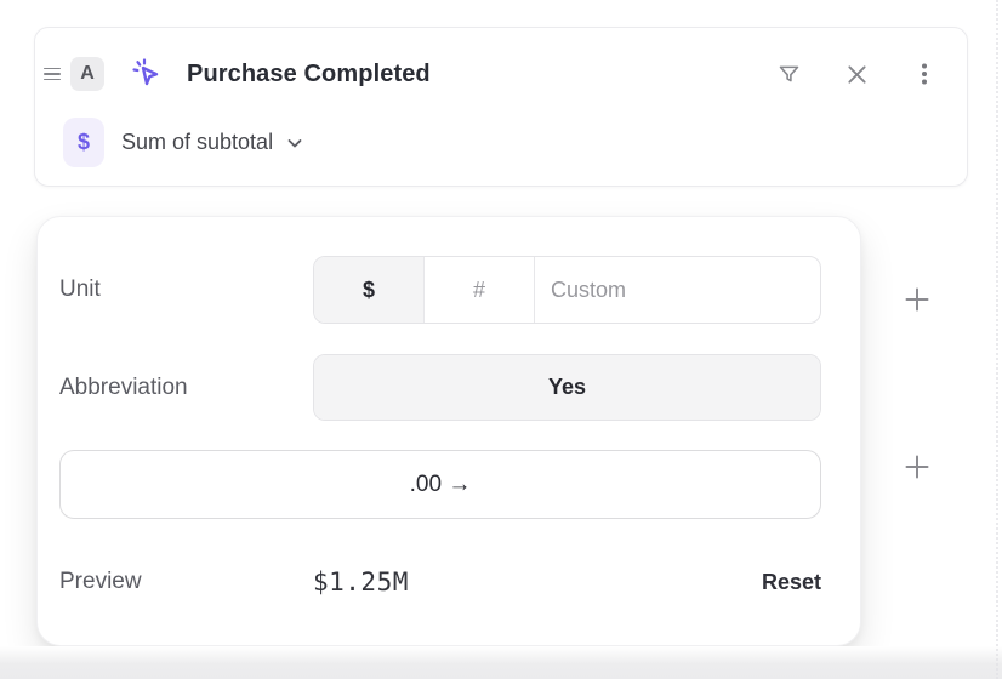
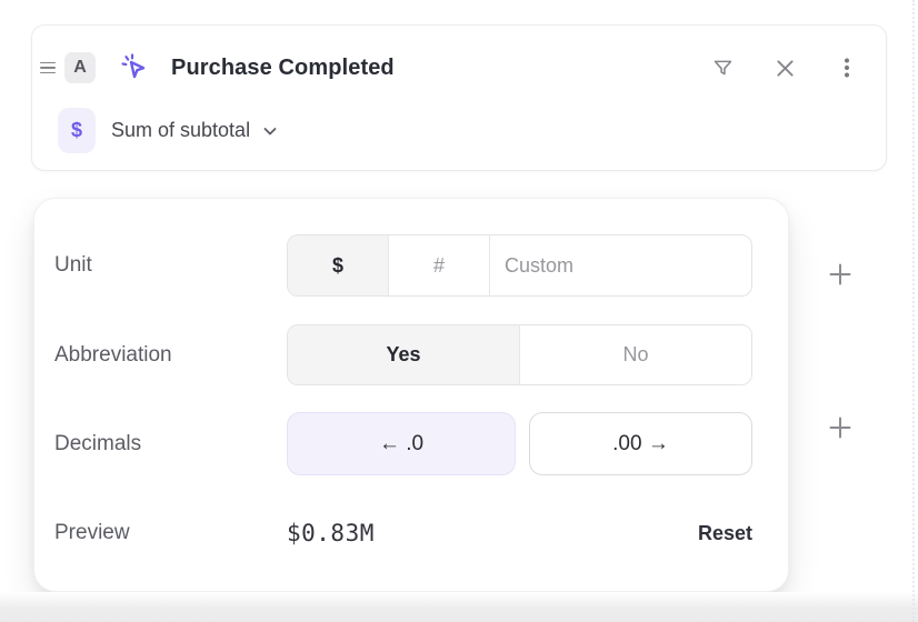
  A
  Purchase Completed
  $
  Sum of subtotal
  Unit
  $
  #
  Custom
  Abbreviation
  Yes
+ No
+ Decimals
+ ← .0
  .00 →
  Preview
- $1.25M
+ $0.83M
  Reset
